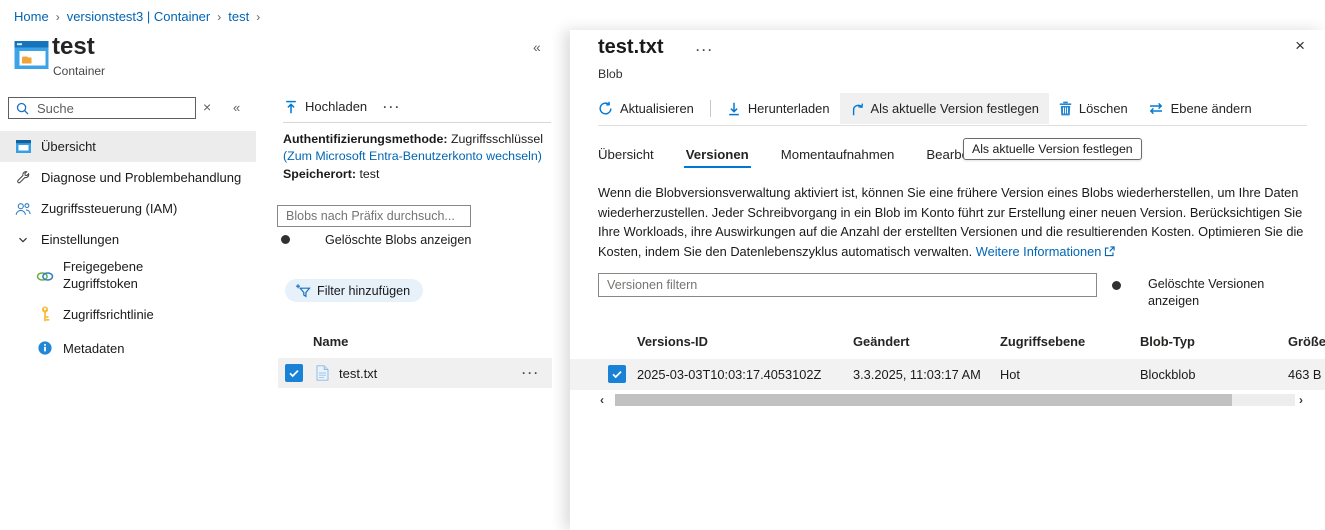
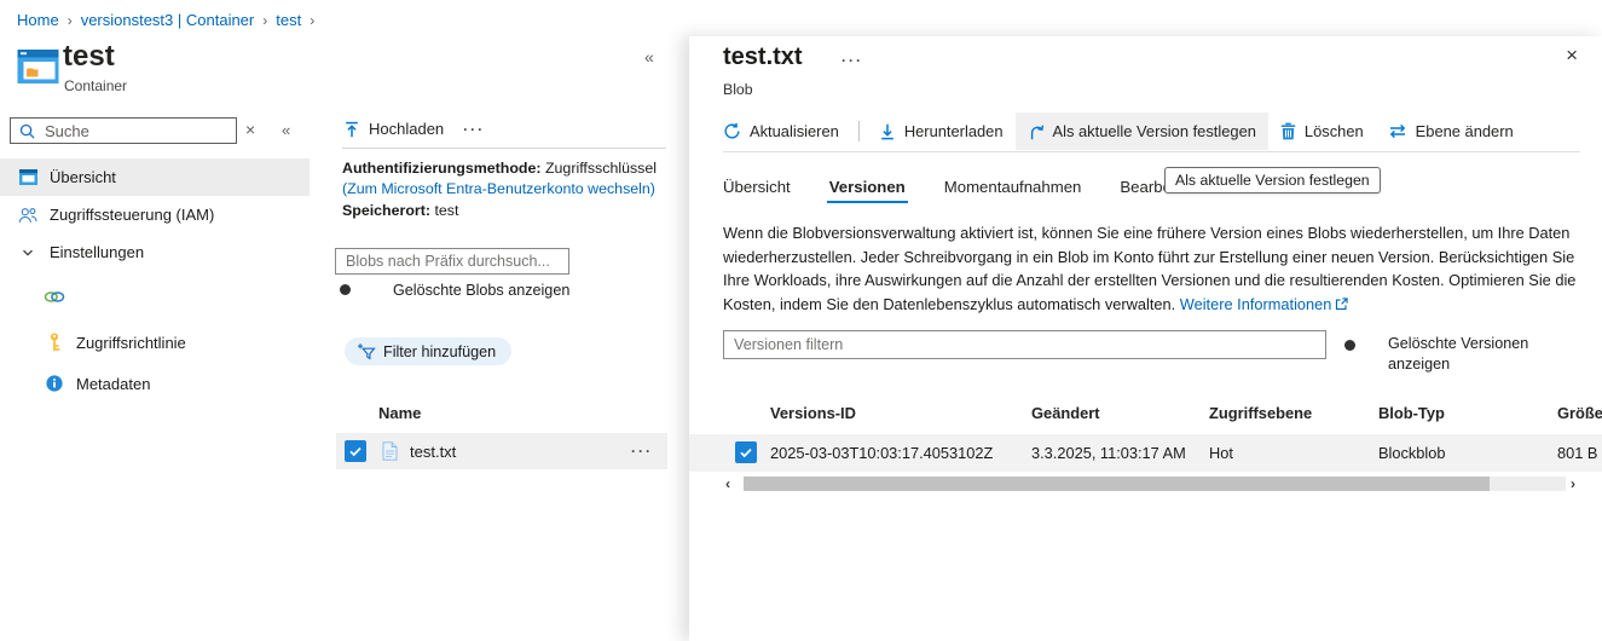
  Home
  ›
  versionstest3 | Container
  ›
  test
  ›
  test
  Container
  Suche
  ×
  «
  Übersicht
- Diagnose und Problembehandlung
  Zugriffssteuerung (IAM)
  Einstellungen
- Freigegebene Zugriffstoken
  Zugriffsrichtlinie
  Metadaten
  «
  Hochladen
  ···
  Authentifizierungsmethode: Zugriffsschlüssel
  (Zum Microsoft Entra-Benutzerkonto wechseln)
  Speicherort: test
  Blobs nach Präfix durchsuch...
  Gelöschte Blobs anzeigen
  Filter hinzufügen
  Name
  test.txt
  ···
  test.txt
  ···
  ×
  Blob
  Aktualisieren
  Herunterladen
  Als aktuelle Version festlegen
  Löschen
  Ebene ändern
  Übersicht
  Versionen
  Momentaufnahmen
  Als aktuelle Version festlegen
  Wenn die Blobversionsverwaltung aktiviert ist, können Sie eine frühere Version eines Blobs wiederherstellen, um Ihre Daten wiederherzustellen. Jeder Schreibvorgang in ein Blob im Konto führt zur Erstellung einer neuen Version. Berücksichtigen Sie Ihre Workloads, ihre Auswirkungen auf die Anzahl der erstellten Versionen und die resultierenden Kosten. Optimieren Sie die Kosten, indem Sie den Datenlebenszyklus automatisch verwalten. Weitere Informationen
  Versionen filtern
  Gelöschte Versionen anzeigen
  Versions-ID
  Geändert
  Zugriffsebene
  Blob-Typ
  Größe
  2025-03-03T10:03:17.4053102Z
  3.3.2025, 11:03:17 AM
  Hot
  Blockblob
- 463 B
+ 801 B
  ‹
  ›
